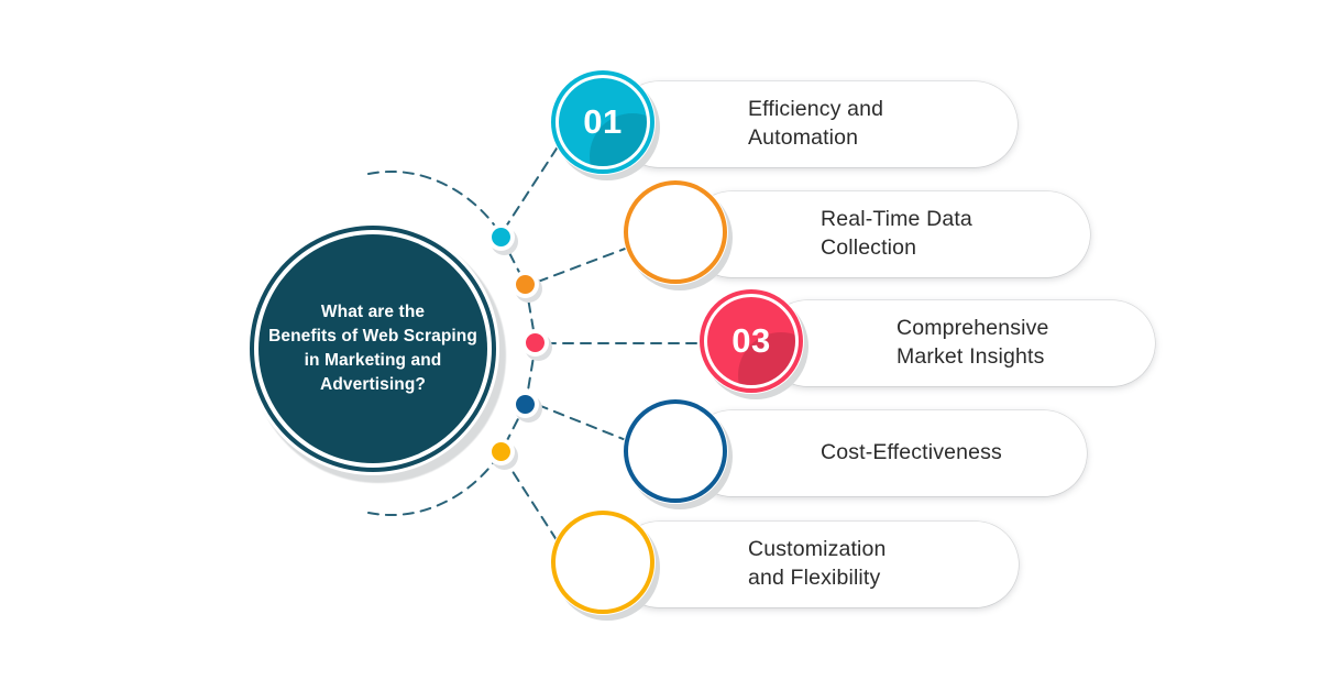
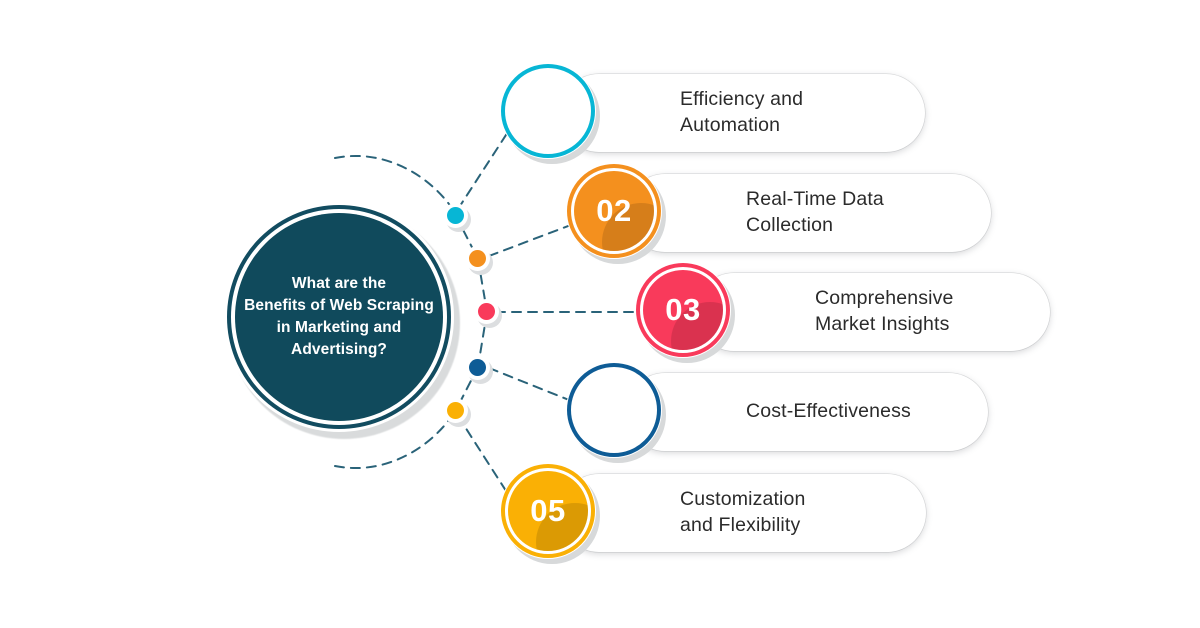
  What are the
  Benefits of Web Scraping
  in Marketing and
  Advertising?
  Efficiency and
  Automation
- 01
  Real-Time Data
  Collection
+ 02
  Comprehensive
  Market Insights
  03
  Cost-Effectiveness
  Customization
  and Flexibility
+ 05
